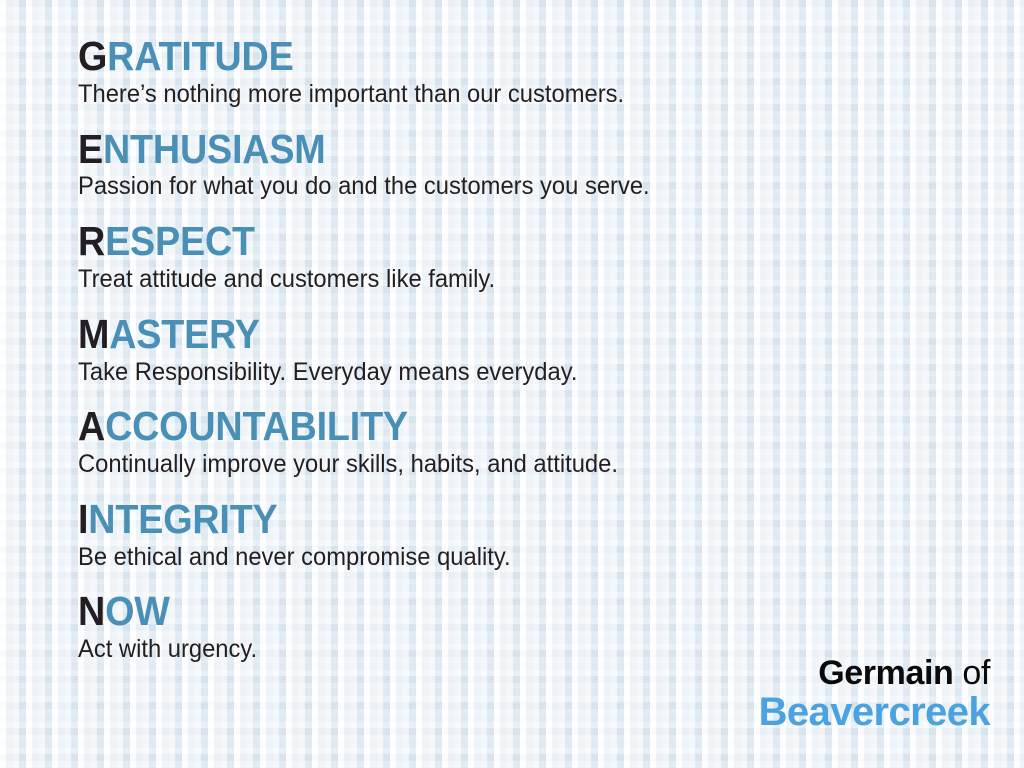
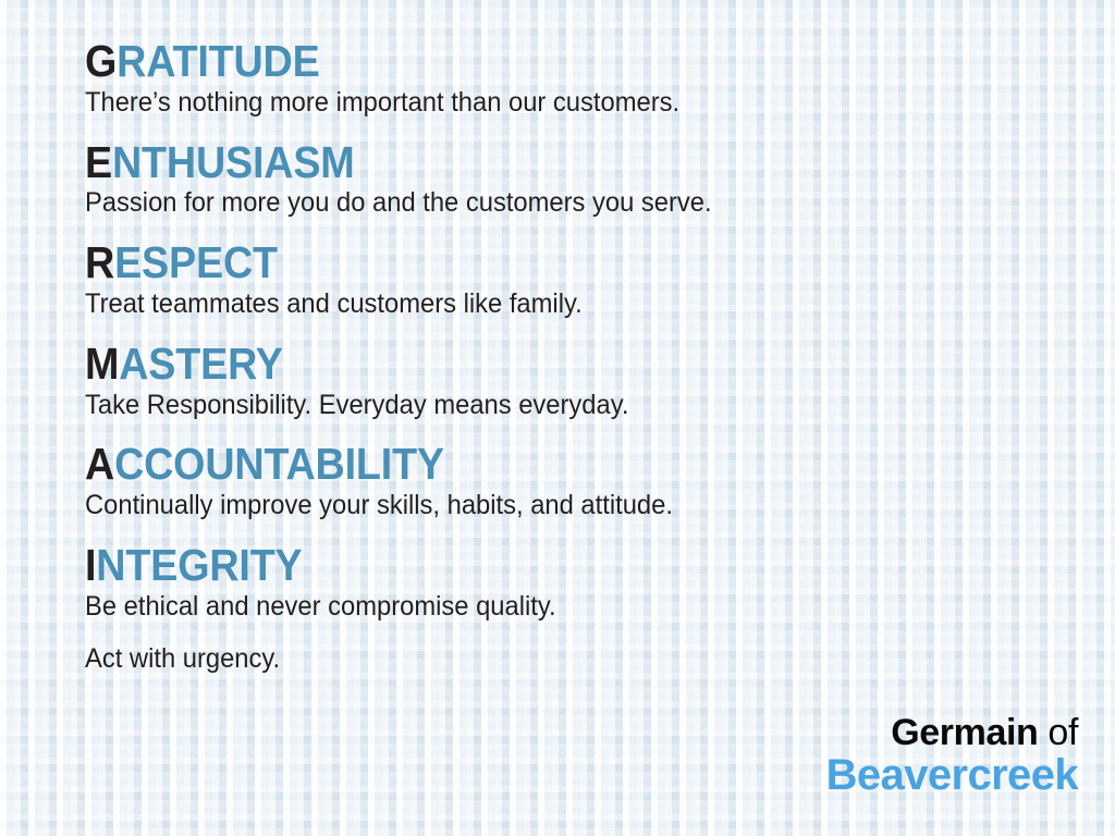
  GRATITUDE
  There’s nothing more important than our customers.
  ENTHUSIASM
- Passion for what you do and the customers you serve.
+ Passion for more you do and the customers you serve.
  RESPECT
- Treat attitude and customers like family.
+ Treat teammates and customers like family.
  MASTERY
  Take Responsibility. Everyday means everyday.
  ACCOUNTABILITY
  Continually improve your skills, habits, and attitude.
  INTEGRITY
  Be ethical and never compromise quality.
- NOW
  Act with urgency.
  Germain of
  Beavercreek
